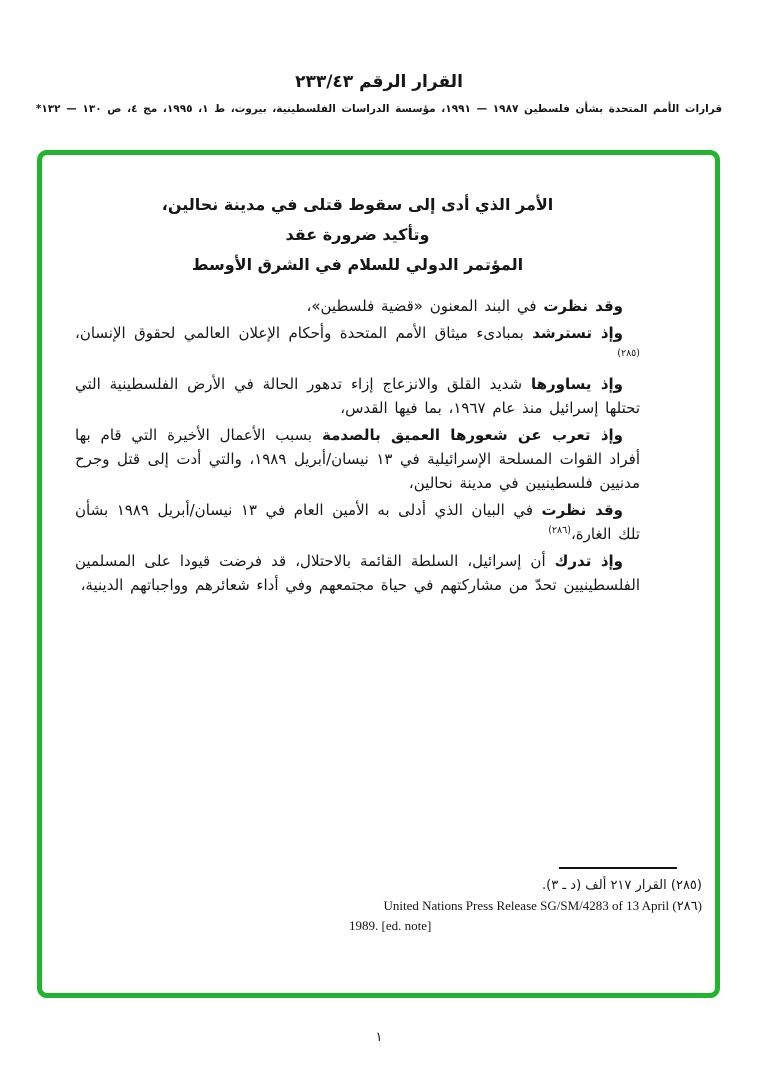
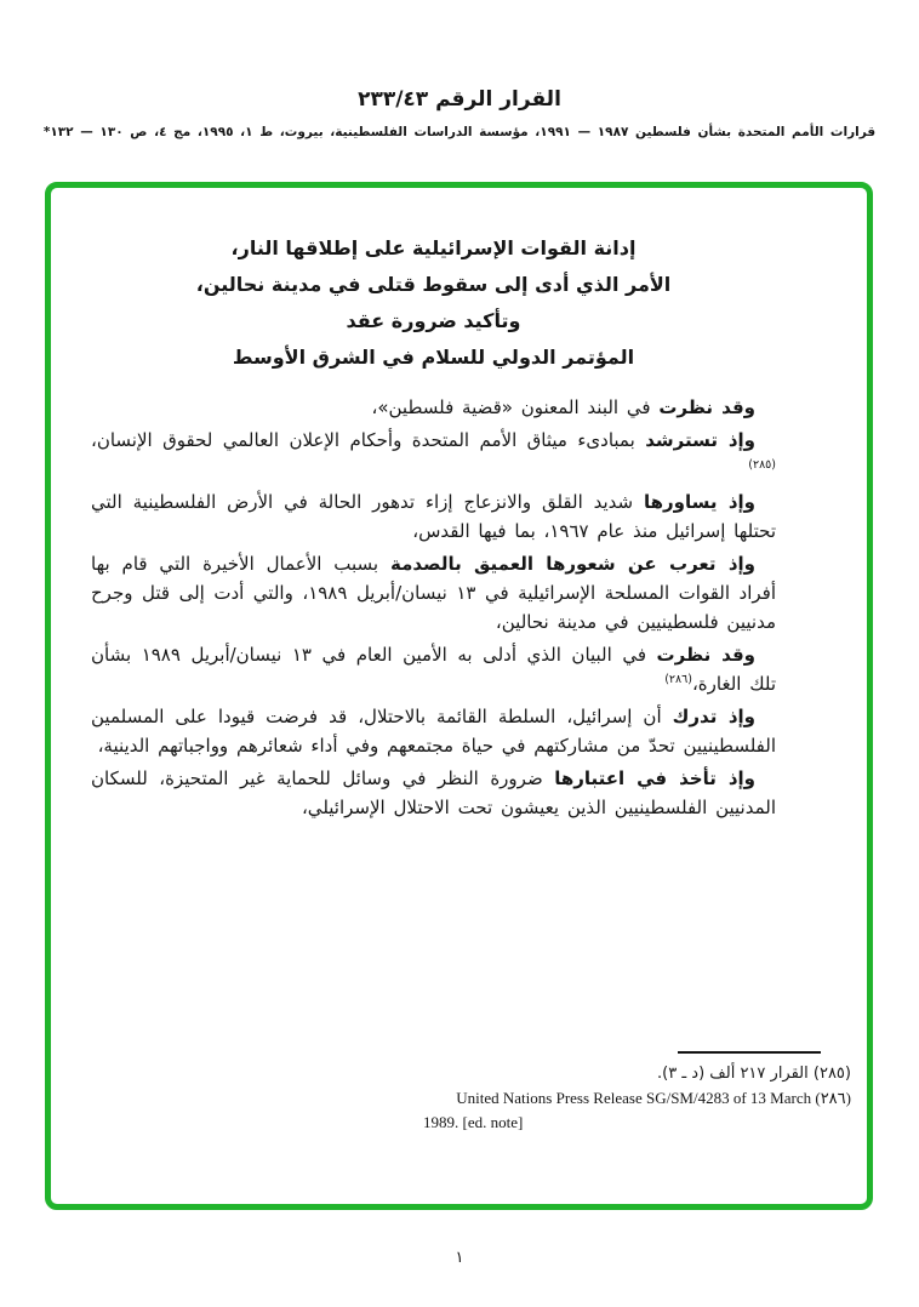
  القرار الرقم ٢٣٣/٤٣
  قرارات الأمم المتحدة بشأن فلسطين ١٩٨٧ — ١٩٩١، مؤسسة الدراسات الفلسطينية، بيروت، ط ١، ١٩٩٥، مج ٤، ص ١٣٠ — ١٣٢*
+ إدانة القوات الإسرائيلية على إطلاقها النار،
  الأمر الذي أدى إلى سقوط قتلى في مدينة نحالين،
  وتأكيد ضرورة عقد
  المؤتمر الدولي للسلام في الشرق الأوسط
  وقد نظرت في البند المعنون «قضية فلسطين»،
  وإذ تسترشد بمبادىء ميثاق الأمم المتحدة وأحكام الإعلان العالمي لحقوق الإنسان،(٢٨٥)
  وإذ يساورها شديد القلق والانزعاج إزاء تدهور الحالة في الأرض الفلسطينية التي تحتلها إسرائيل منذ عام ١٩٦٧، بما فيها القدس،
  وإذ تعرب عن شعورها العميق بالصدمة بسبب الأعمال الأخيرة التي قام بها أفراد القوات المسلحة الإسرائيلية في ١٣ نيسان/أبريل ١٩٨٩، والتي أدت إلى قتل وجرح مدنيين فلسطينيين في مدينة نحالين،
  وقد نظرت في البيان الذي أدلى به الأمين العام في ١٣ نيسان/أبريل ١٩٨٩ بشأن تلك الغارة،(٢٨٦)
  وإذ تدرك أن إسرائيل، السلطة القائمة بالاحتلال، قد فرضت قيودا على المسلمين الفلسطينيين تحدّ من مشاركتهم في حياة مجتمعهم وفي أداء شعائرهم وواجباتهم الدينية،
+ وإذ تأخذ في اعتبارها ضرورة النظر في وسائل للحماية غير المتحيزة، للسكان المدنيين الفلسطينيين الذين يعيشون تحت الاحتلال الإسرائيلي،
  (٢٨٥) القرار ٢١٧ ألف (د ـ ٣).
- (٢٨٦) United Nations Press Release SG/SM/4283 of 13 April
+ (٢٨٦) United Nations Press Release SG/SM/4283 of 13 March
  1989. [ed. note]
  ١
